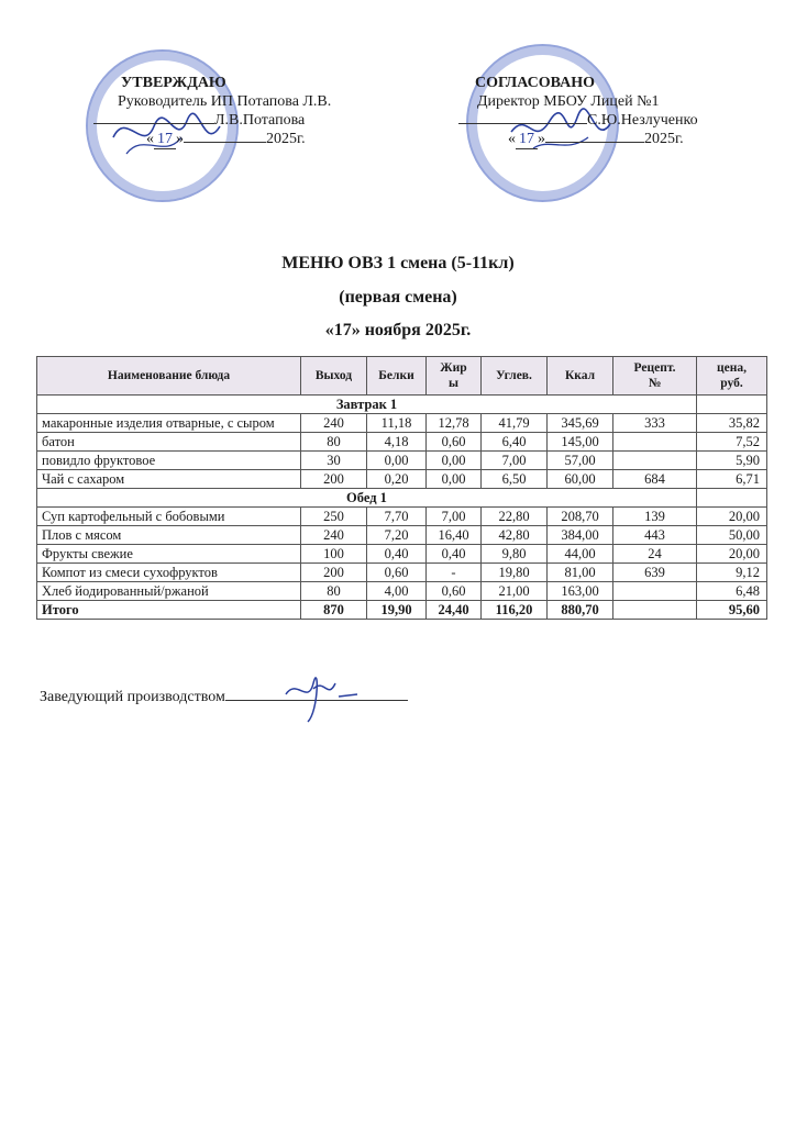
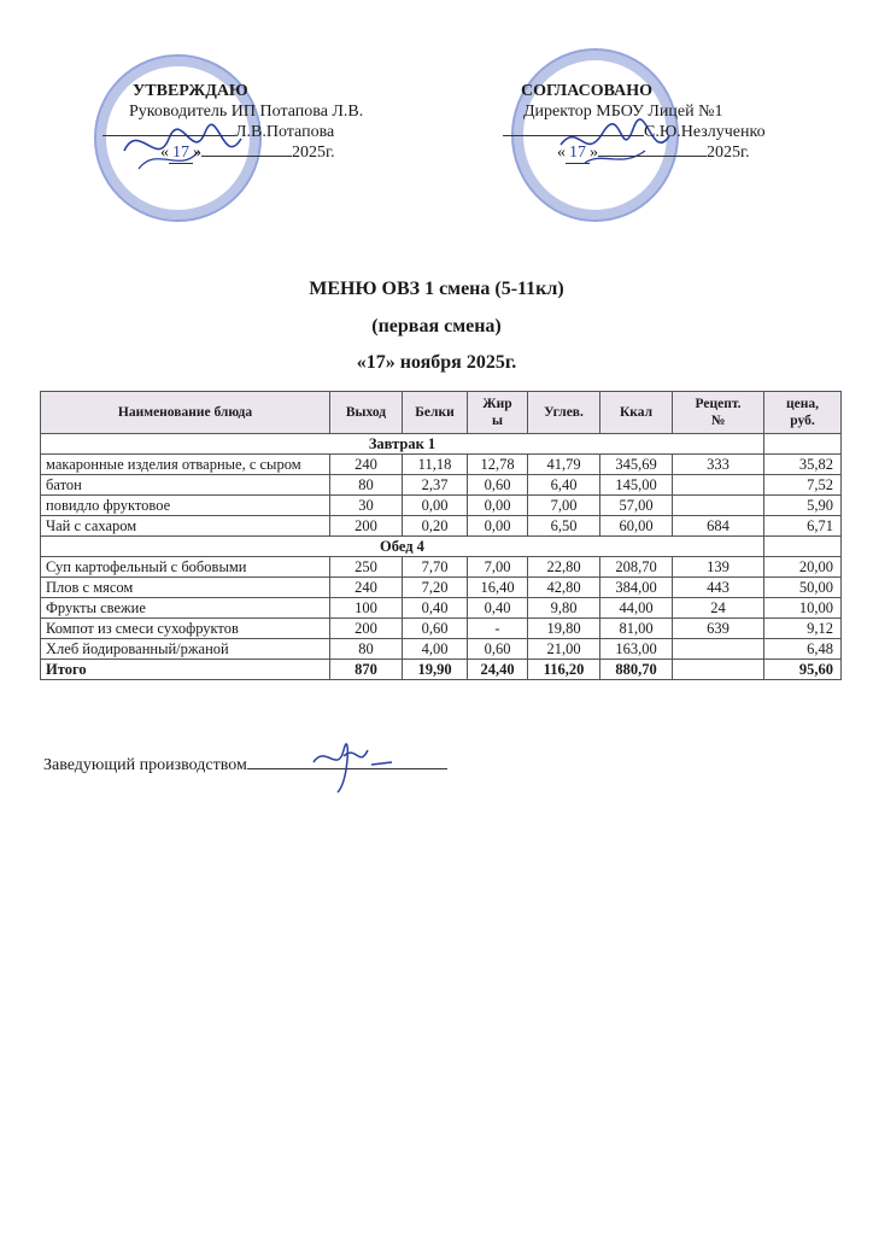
  УТВЕРЖДАЮ
  Руководитель ИП Потапова Л.В.
  Л.В.Потапова
  « 17 » 2025г.
  СОГЛАСОВАНО
  Директор МБОУ Лицей №1
  С.Ю.Незлученко
  « 17 » 2025г.
  МЕНЮ ОВЗ 1 смена (5-11кл)
  (первая смена)
  «17» ноября 2025г.
  Наименование блюда	Выход	Белки	Жиры	Углев.	Ккал	Рецепт.№	цена,руб.
  Завтрак 1
  макаронные изделия отварные, с сыром	240	11,18	12,78	41,79	345,69	333	35,82
- батон	80	4,18	0,60	6,40	145,00		7,52
+ батон	80	2,37	0,60	6,40	145,00		7,52
  повидло фруктовое	30	0,00	0,00	7,00	57,00		5,90
  Чай с сахаром	200	0,20	0,00	6,50	60,00	684	6,71
- Обед 1
+ Обед 4
  Суп картофельный с бобовыми	250	7,70	7,00	22,80	208,70	139	20,00
  Плов с мясом	240	7,20	16,40	42,80	384,00	443	50,00
- Фрукты свежие	100	0,40	0,40	9,80	44,00	24	20,00
+ Фрукты свежие	100	0,40	0,40	9,80	44,00	24	10,00
  Компот из смеси сухофруктов	200	0,60	-	19,80	81,00	639	9,12
  Хлеб йодированный/ржаной	80	4,00	0,60	21,00	163,00		6,48
  Итого	870	19,90	24,40	116,20	880,70		95,60
  Заведующий производством
